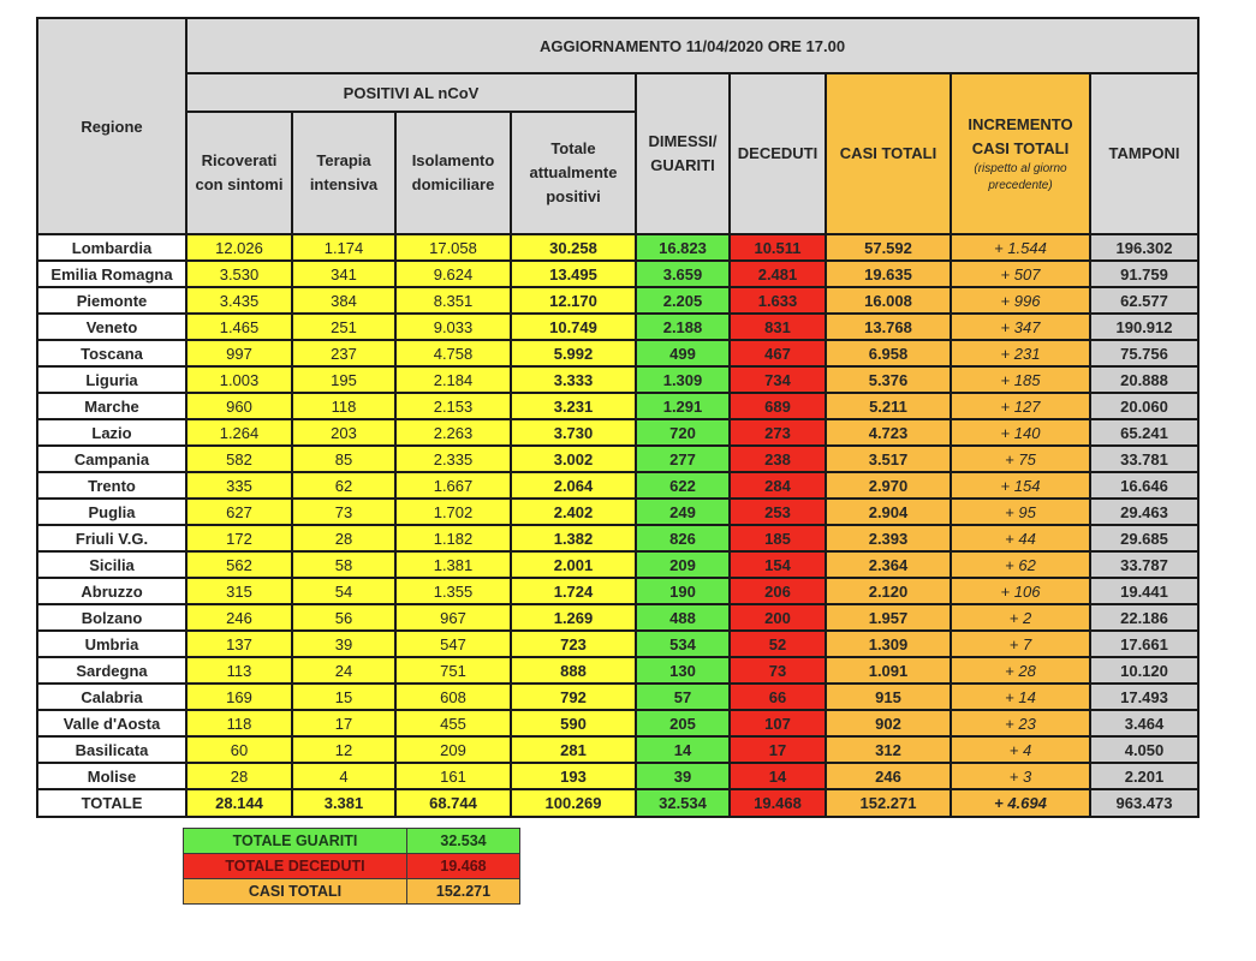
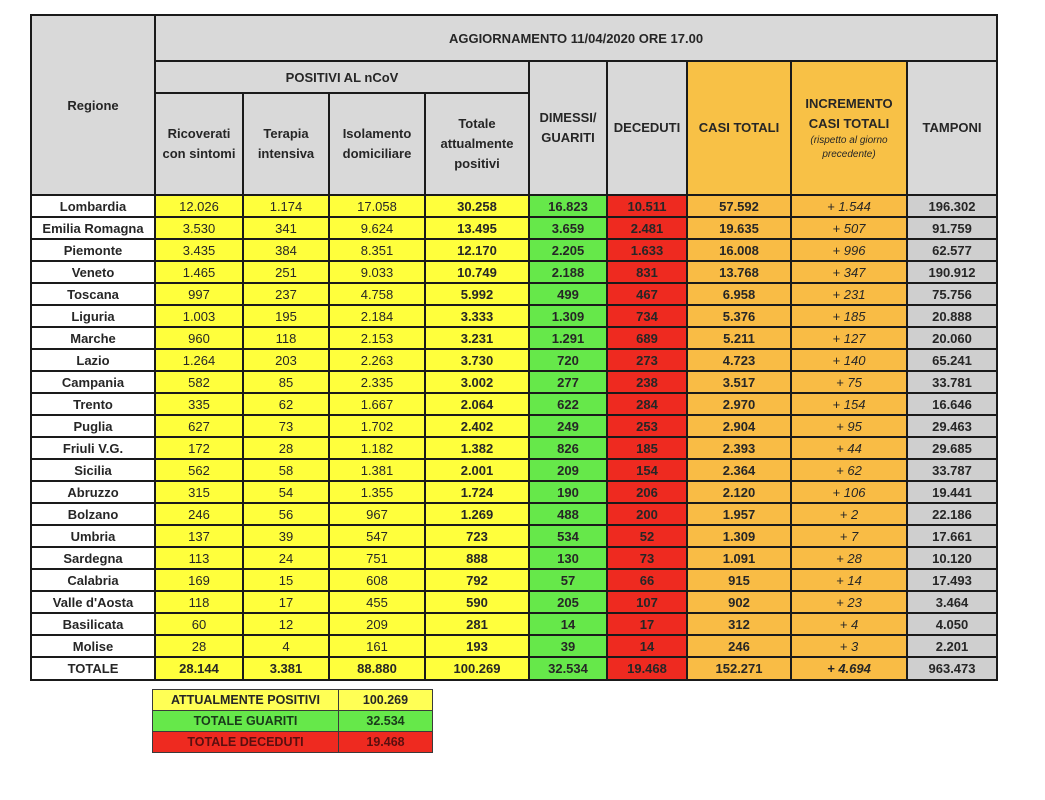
  Regione	AGGIORNAMENTO 11/04/2020 ORE 17.00
  POSITIVI AL nCoV	DIMESSI/ GUARITI	DECEDUTI	CASI TOTALI	INCREMENTO CASI TOTALI (rispetto al giorno precedente)	TAMPONI
  Ricoverati con sintomi	Terapia intensiva	Isolamento domiciliare	Totale attualmente positivi
  Lombardia	12.026	1.174	17.058	30.258	16.823	10.511	57.592	+ 1.544	196.302
  Emilia Romagna	3.530	341	9.624	13.495	3.659	2.481	19.635	+ 507	91.759
  Piemonte	3.435	384	8.351	12.170	2.205	1.633	16.008	+ 996	62.577
  Veneto	1.465	251	9.033	10.749	2.188	831	13.768	+ 347	190.912
  Toscana	997	237	4.758	5.992	499	467	6.958	+ 231	75.756
  Liguria	1.003	195	2.184	3.333	1.309	734	5.376	+ 185	20.888
  Marche	960	118	2.153	3.231	1.291	689	5.211	+ 127	20.060
  Lazio	1.264	203	2.263	3.730	720	273	4.723	+ 140	65.241
  Campania	582	85	2.335	3.002	277	238	3.517	+ 75	33.781
  Trento	335	62	1.667	2.064	622	284	2.970	+ 154	16.646
  Puglia	627	73	1.702	2.402	249	253	2.904	+ 95	29.463
  Friuli V.G.	172	28	1.182	1.382	826	185	2.393	+ 44	29.685
  Sicilia	562	58	1.381	2.001	209	154	2.364	+ 62	33.787
  Abruzzo	315	54	1.355	1.724	190	206	2.120	+ 106	19.441
  Bolzano	246	56	967	1.269	488	200	1.957	+ 2	22.186
  Umbria	137	39	547	723	534	52	1.309	+ 7	17.661
  Sardegna	113	24	751	888	130	73	1.091	+ 28	10.120
  Calabria	169	15	608	792	57	66	915	+ 14	17.493
  Valle d'Aosta	118	17	455	590	205	107	902	+ 23	3.464
  Basilicata	60	12	209	281	14	17	312	+ 4	4.050
  Molise	28	4	161	193	39	14	246	+ 3	2.201
- TOTALE	28.144	3.381	68.744	100.269	32.534	19.468	152.271	+ 4.694	963.473
+ TOTALE	28.144	3.381	88.880	100.269	32.534	19.468	152.271	+ 4.694	963.473
+ ATTUALMENTE POSITIVI	100.269
  TOTALE GUARITI	32.534
  TOTALE DECEDUTI	19.468
- CASI TOTALI	152.271
